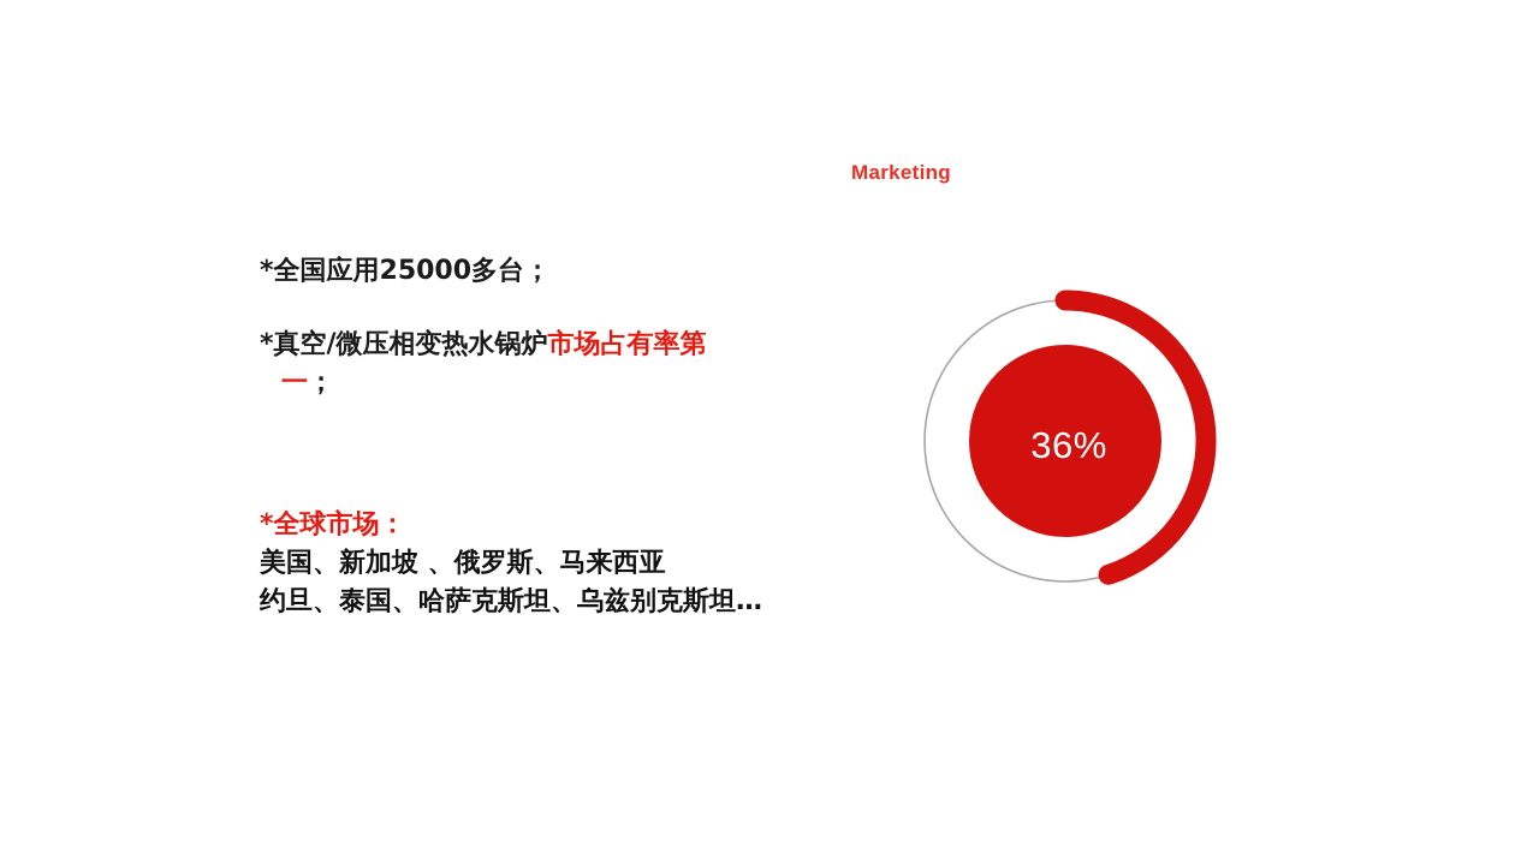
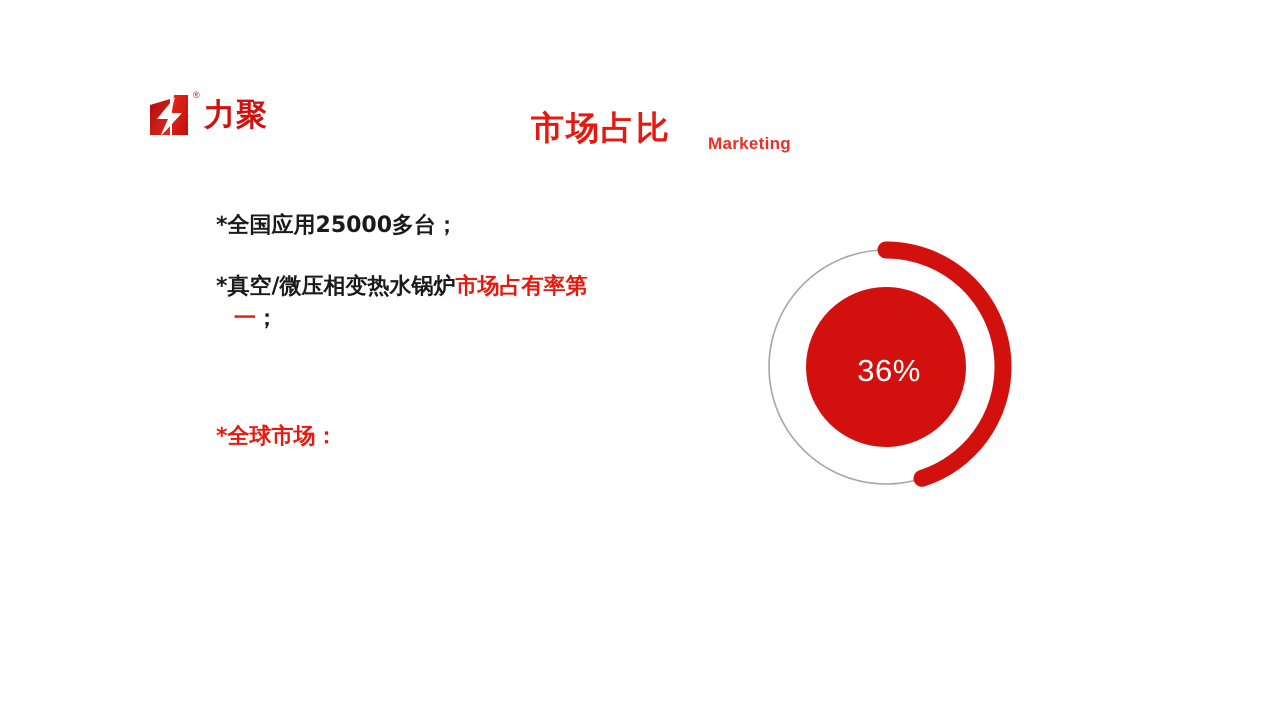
+ ®
+ 力聚
+ 市场占比
  Marketing
  *全国应用25000多台；
  *真空/微压相变热水锅炉市场占有率第
  一；
  *全球市场：
- 美国、新加坡 、俄罗斯、马来西亚
- 约旦、泰国、哈萨克斯坦、乌兹别克斯坦…
  36%
